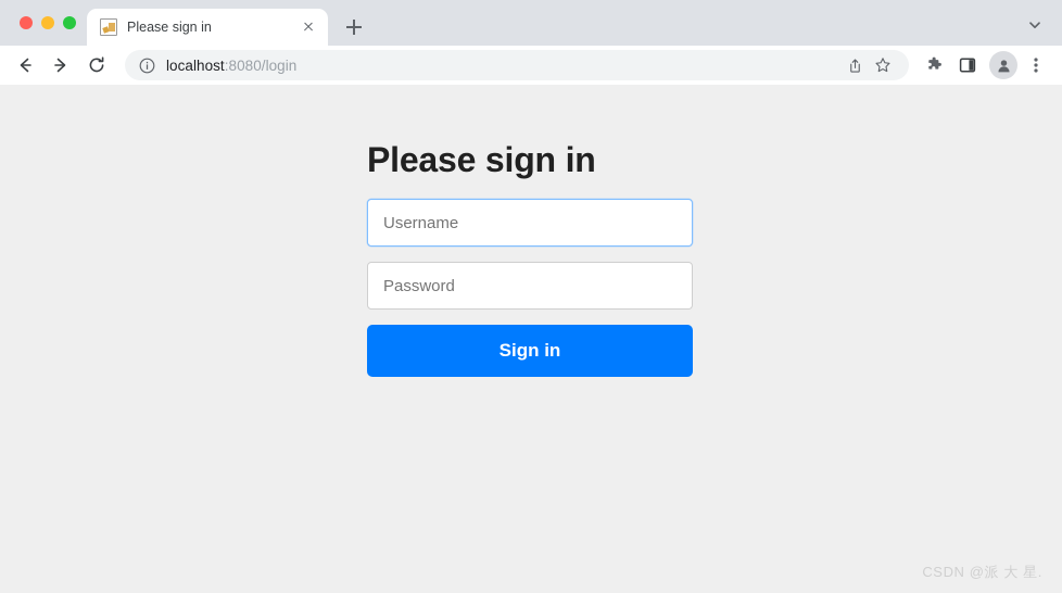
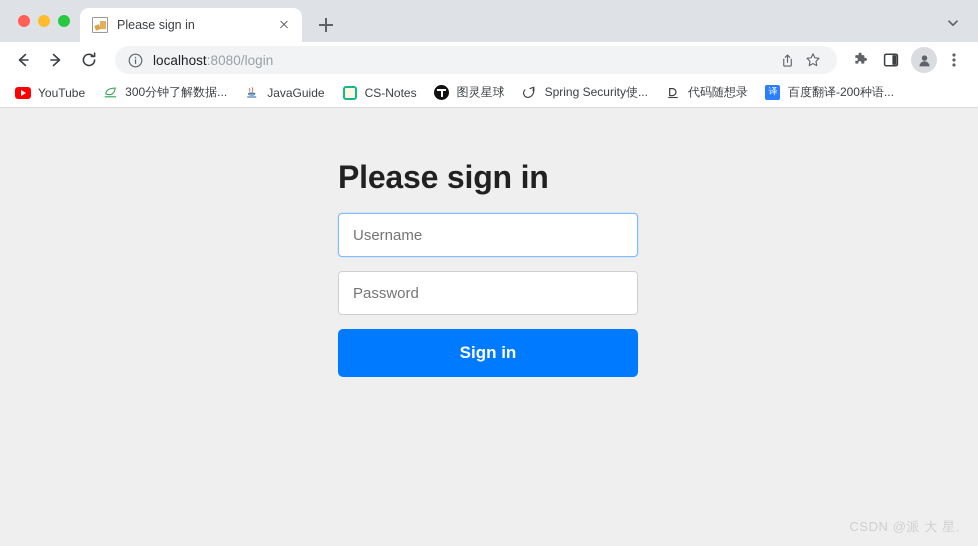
  Please sign in
  localhost:8080/login
+ YouTube
+ 300分钟了解数据...
+ JavaGuide
+ CS-Notes
+ 图灵星球
+ Spring Security使...
+ 代码随想录
+ 译
+ 百度翻译-200种语...
  Please sign in
  Username
  Password
  Sign in
  CSDN @派 大 星.
